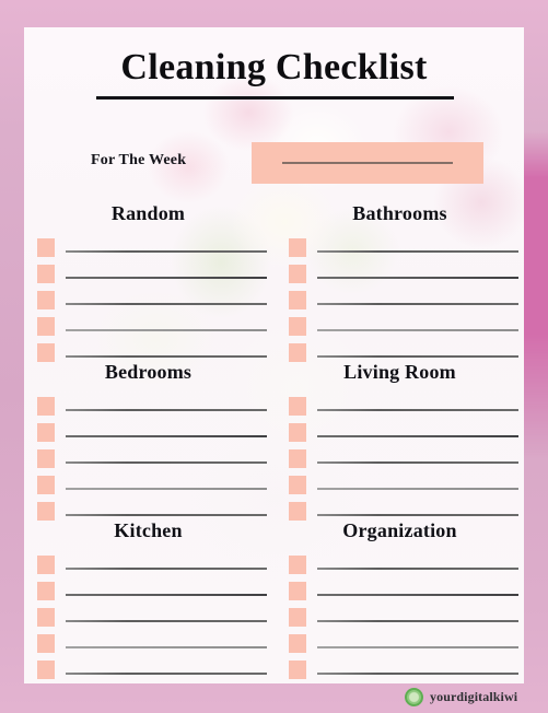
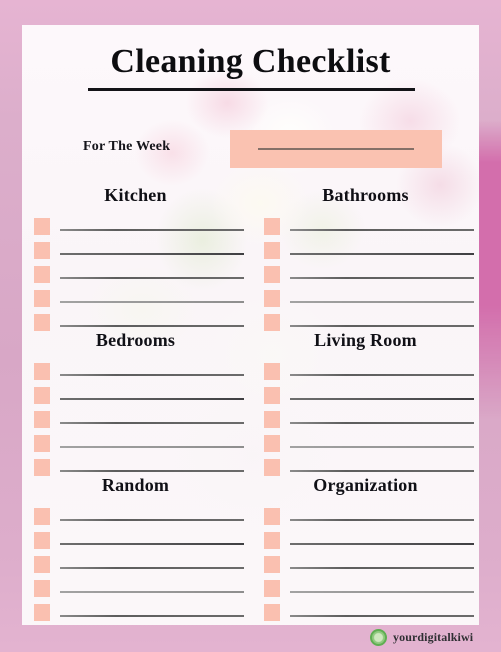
  Cleaning Checklist
  For The Week
- Random
+ Kitchen
  Bathrooms
  Bedrooms
  Living Room
- Kitchen
+ Random
  Organization
  yourdigitalkiwi
